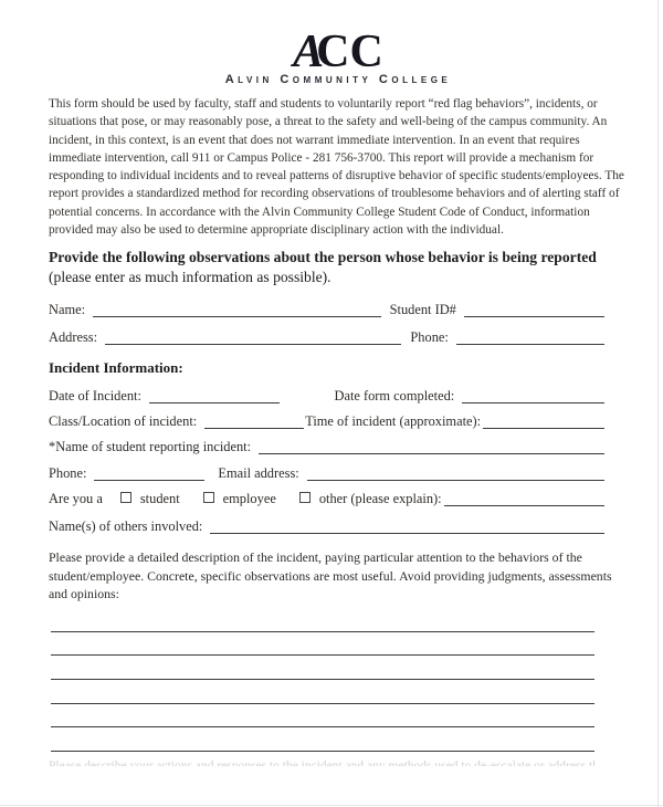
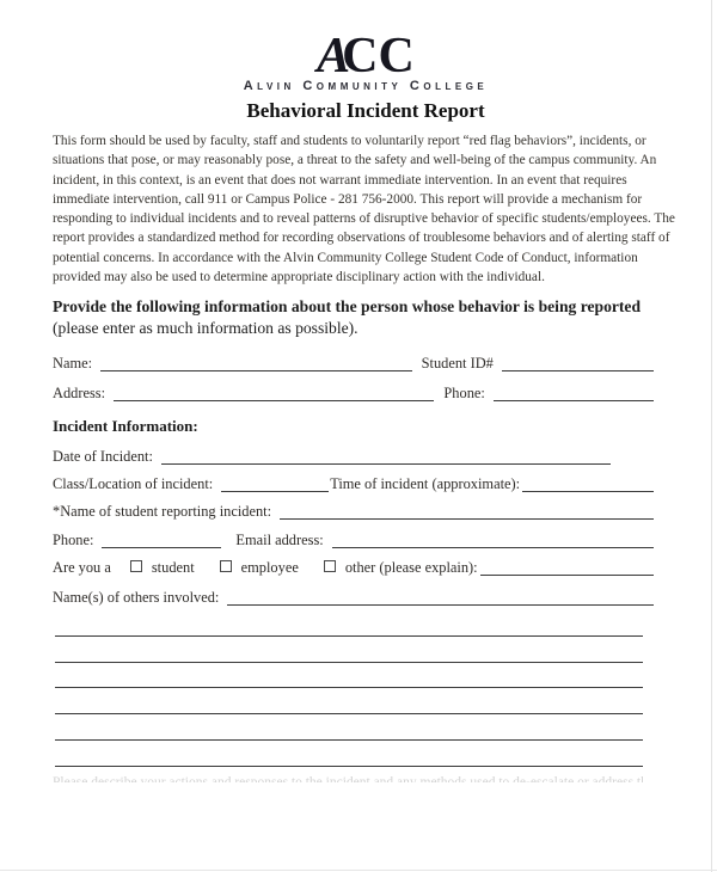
  ACC
  Alvin Community College
+ Behavioral Incident Report
- This form should be used by faculty, staff and students to voluntarily report “red flag behaviors”, incidents, or situations that pose, or may reasonably pose, a threat to the safety and well-being of the campus community. An incident, in this context, is an event that does not warrant immediate intervention. In an event that requires immediate intervention, call 911 or Campus Police - 281 756-3700. This report will provide a mechanism for responding to individual incidents and to reveal patterns of disruptive behavior of specific students/employees. The report provides a standardized method for recording observations of troublesome behaviors and of alerting staff of potential concerns. In accordance with the Alvin Community College Student Code of Conduct, information provided may also be used to determine appropriate disciplinary action with the individual.
+ This form should be used by faculty, staff and students to voluntarily report “red flag behaviors”, incidents, or situations that pose, or may reasonably pose, a threat to the safety and well-being of the campus community. An incident, in this context, is an event that does not warrant immediate intervention. In an event that requires immediate intervention, call 911 or Campus Police - 281 756-2000. This report will provide a mechanism for responding to individual incidents and to reveal patterns of disruptive behavior of specific students/employees. The report provides a standardized method for recording observations of troublesome behaviors and of alerting staff of potential concerns. In accordance with the Alvin Community College Student Code of Conduct, information provided may also be used to determine appropriate disciplinary action with the individual.
- Provide the following observations about the person whose behavior is being reported (please enter as much information as possible).
+ Provide the following information about the person whose behavior is being reported (please enter as much information as possible).
  Name:
  Student ID#
  Address:
  Phone:
  Incident Information:
  Date of Incident:
- Date form completed:
  Class/Location of incident:
  Time of incident (approximate):
  *Name of student reporting incident:
  Phone:
  Email address:
  Are you a
  student
  employee
  other (please explain):
  Name(s) of others involved:
- Please provide a detailed description of the incident, paying particular attention to the behaviors of the student/employee. Concrete, specific observations are most useful. Avoid providing judgments, assessments and opinions:
